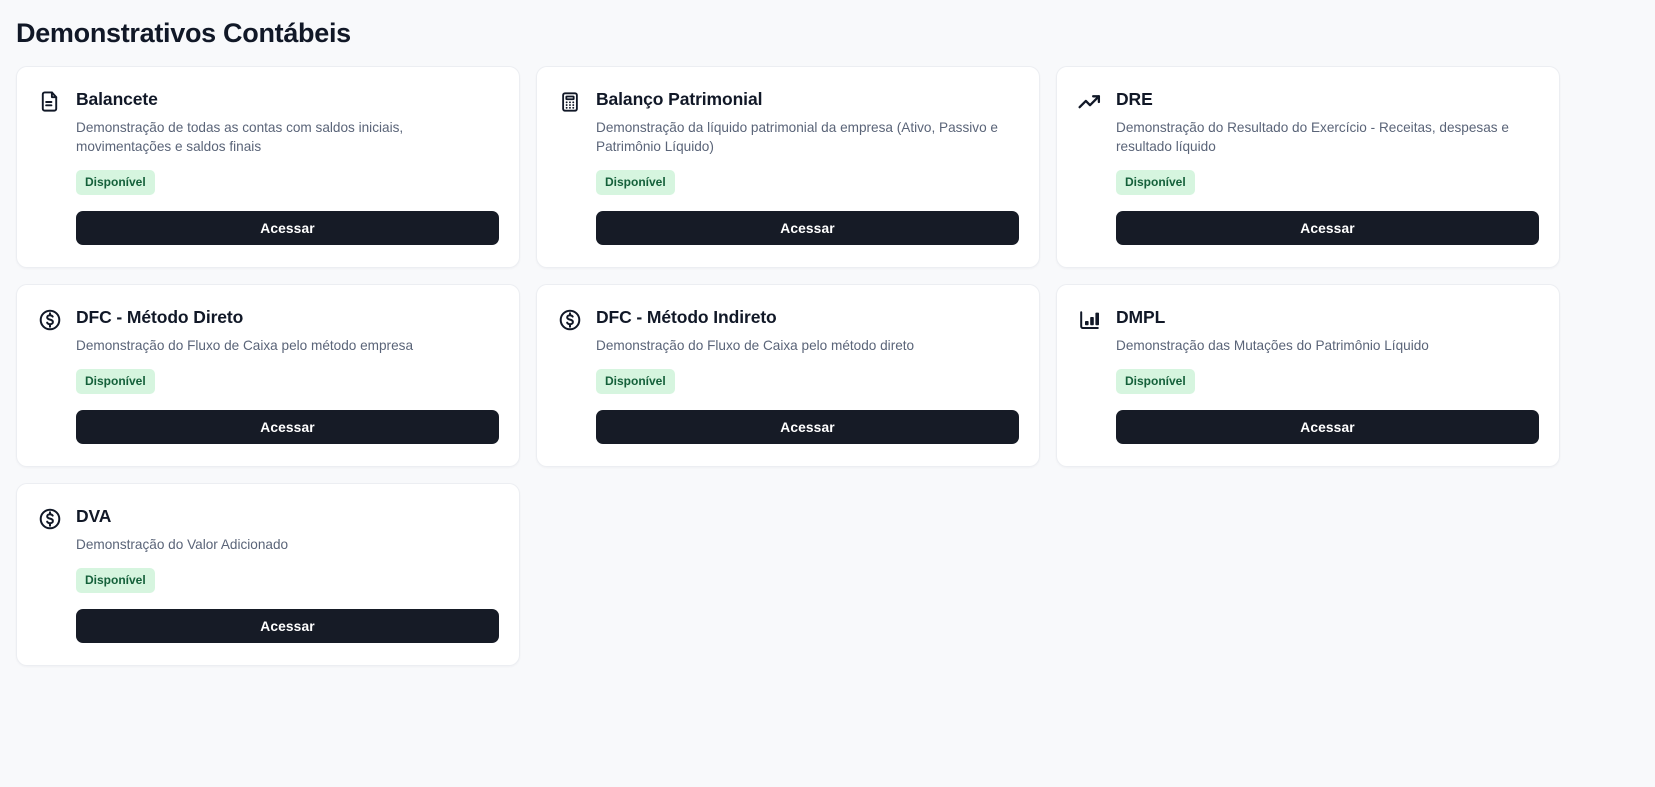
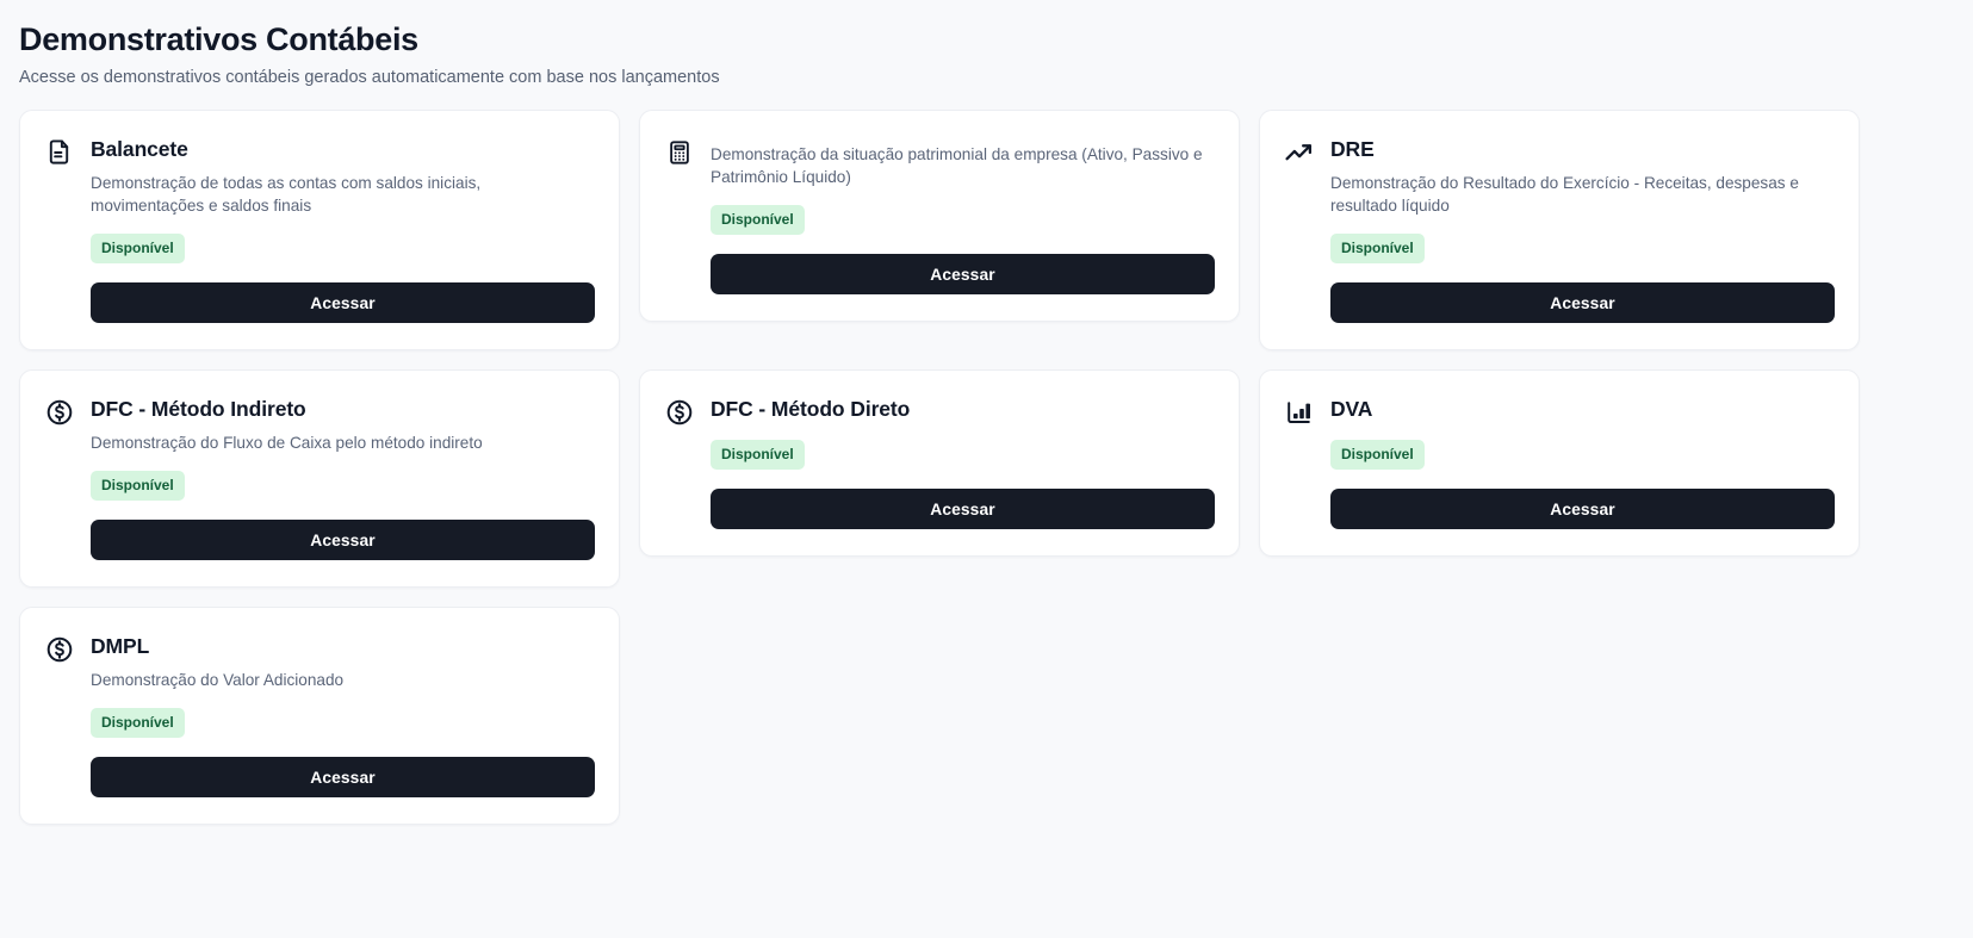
  Demonstrativos Contábeis
+ Acesse os demonstrativos contábeis gerados automaticamente com base nos lançamentos
  Balancete
  Demonstração de todas as contas com saldos iniciais, movimentações e saldos finais
  Disponível
  Acessar
- Balanço Patrimonial
- Demonstração da líquido patrimonial da empresa (Ativo, Passivo e Patrimônio Líquido)
+ Demonstração da situação patrimonial da empresa (Ativo, Passivo e Patrimônio Líquido)
  Disponível
  Acessar
  DRE
  Demonstração do Resultado do Exercício - Receitas, despesas e resultado líquido
  Disponível
  Acessar
- DFC - Método Direto
+ DFC - Método Indireto
- Demonstração do Fluxo de Caixa pelo método empresa
+ Demonstração do Fluxo de Caixa pelo método indireto
  Disponível
  Acessar
- DFC - Método Indireto
+ DFC - Método Direto
- Demonstração do Fluxo de Caixa pelo método direto
  Disponível
  Acessar
- DMPL
+ DVA
- Demonstração das Mutações do Patrimônio Líquido
  Disponível
  Acessar
- DVA
+ DMPL
  Demonstração do Valor Adicionado
  Disponível
  Acessar
